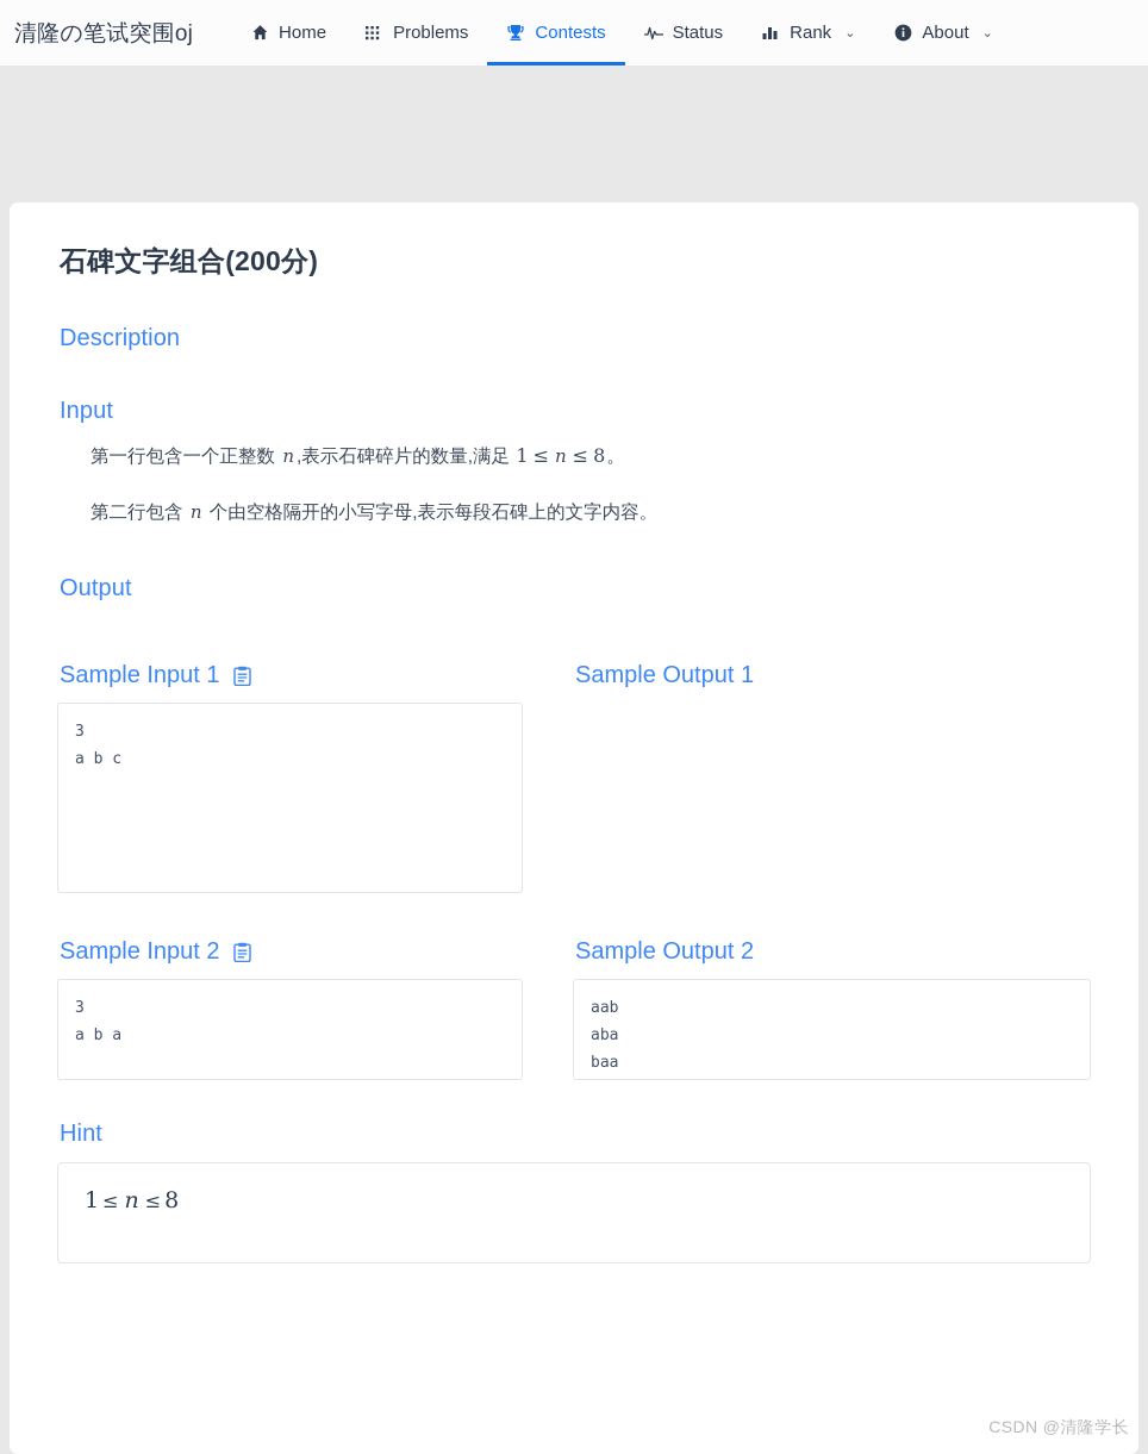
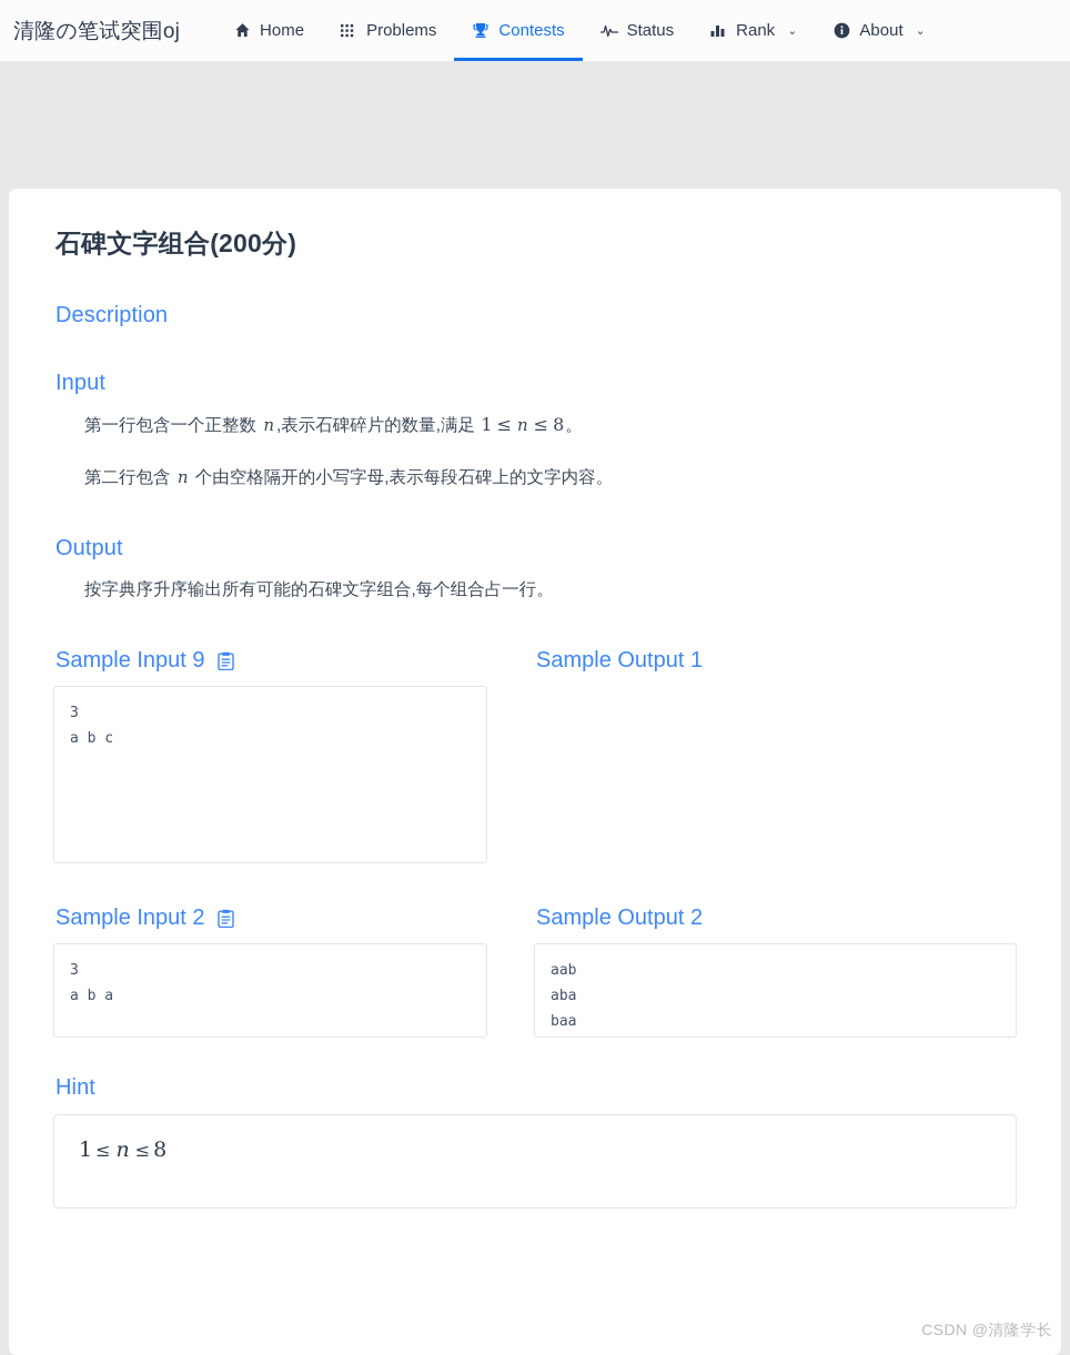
  清隆の笔试突围oj
  Home
  Problems
  Contests
  Status
  Rank
  ⌄
  About
  ⌄
  石碑文字组合(200分)
  Description
  Input
  第一行包含一个正整数 n,表示石碑碎片的数量,满足 1 ≤ n ≤ 8。
  第二行包含 n 个由空格隔开的小写字母,表示每段石碑上的文字内容。
  Output
+ 按字典序升序输出所有可能的石碑文字组合,每个组合占一行。
- Sample Input 1
+ Sample Input 9
  3
  a b c
  Sample Output 1
  Sample Input 2
  3
  a b a
  Sample Output 2
  aab
  aba
  baa
  Hint
  1 ≤ n ≤ 8
  CSDN @清隆学长
